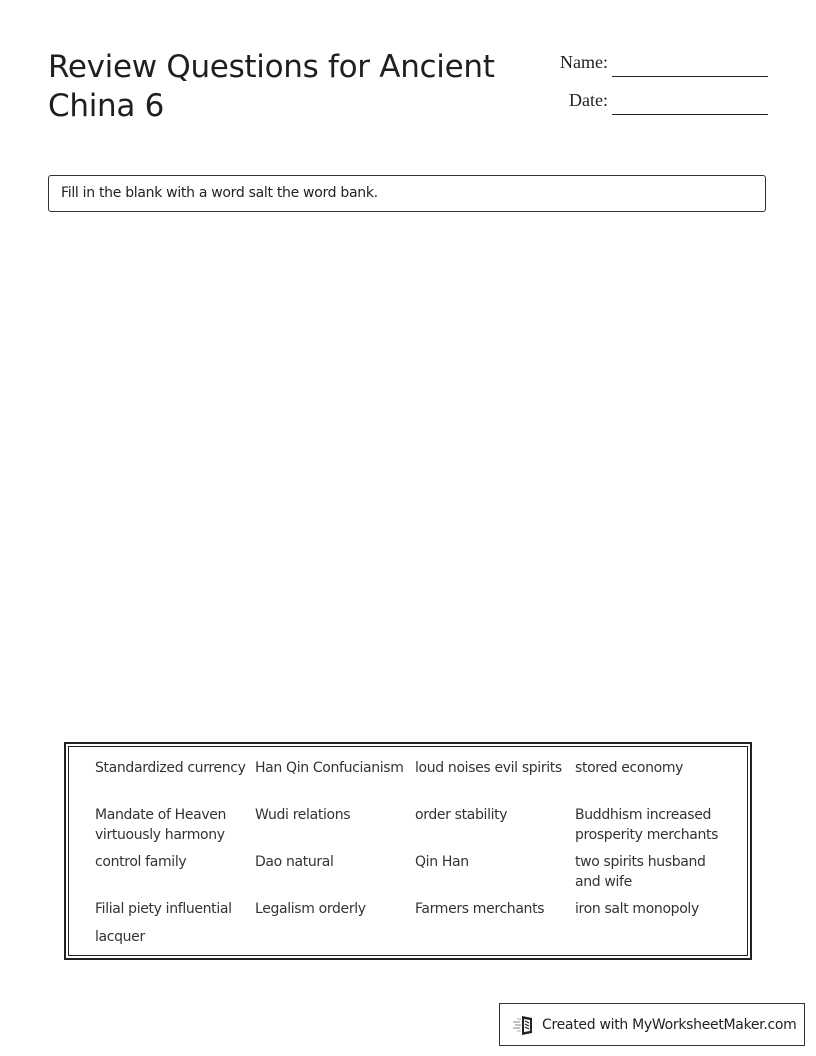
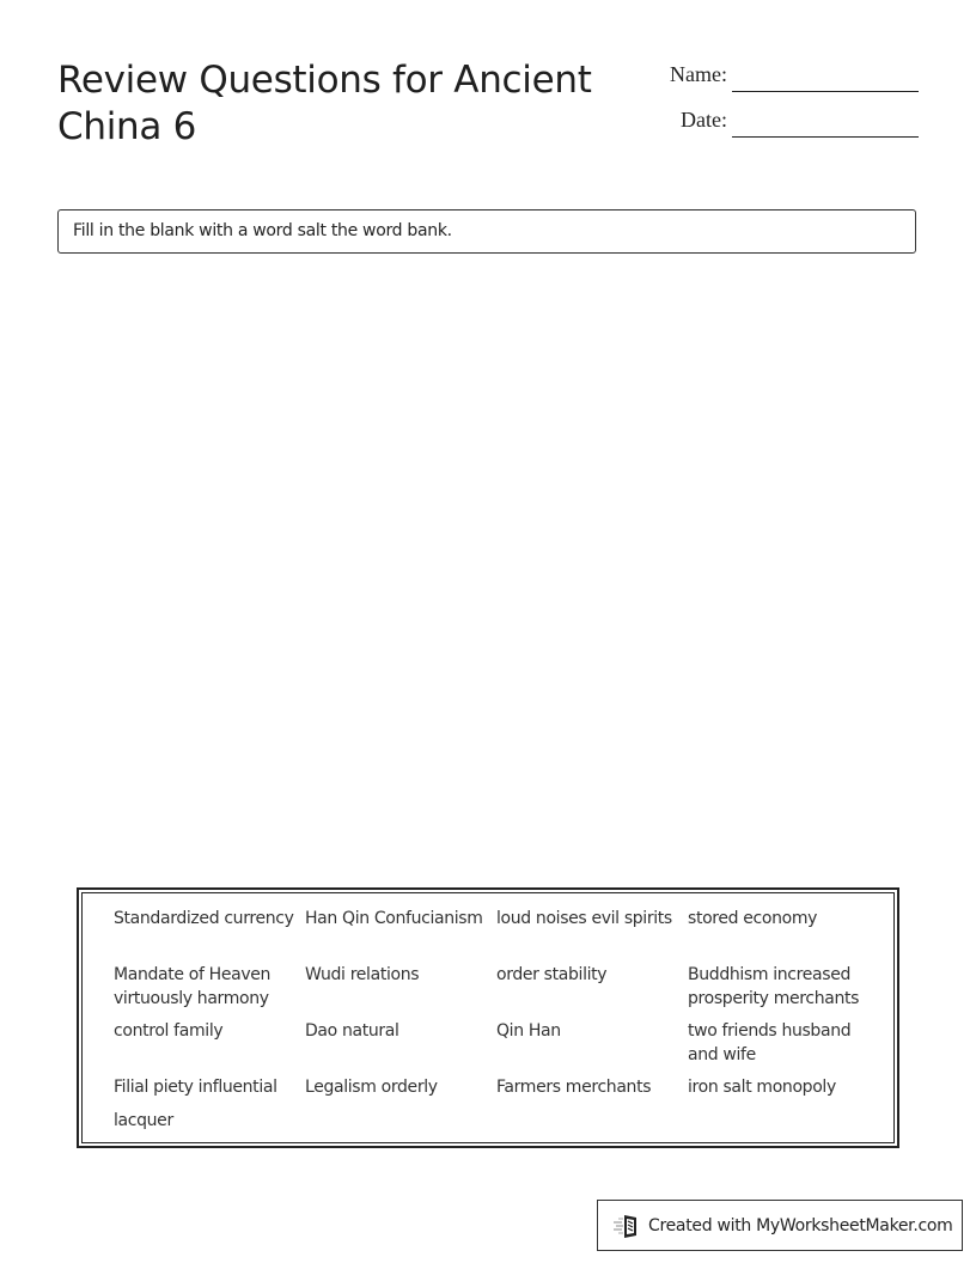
  Review Questions for Ancient China 6
  Name:
  Date:
  Fill in the blank with a word salt the word bank.
  Standardized currency
  Han Qin Confucianism
  loud noises evil spirits
  stored economy
  Mandate of Heaven virtuously harmony
  Wudi relations
  order stability
  Buddhism increased prosperity merchants
  control family
  Dao natural
  Qin Han
- two spirits husband and wife
+ two friends husband and wife
  Filial piety influential
  Legalism orderly
  Farmers merchants
  iron salt monopoly
  lacquer
  Created with MyWorksheetMaker.com
